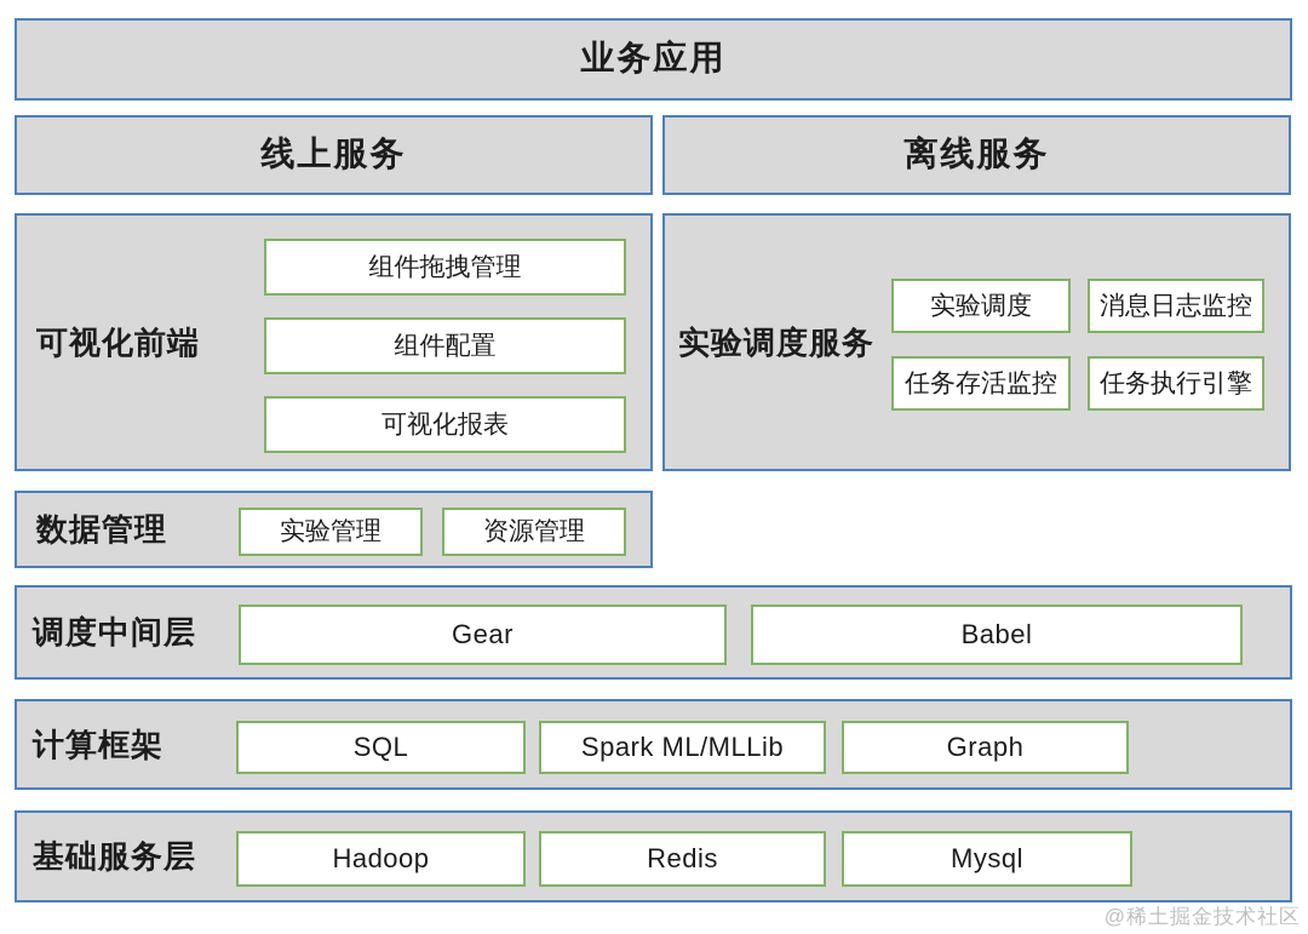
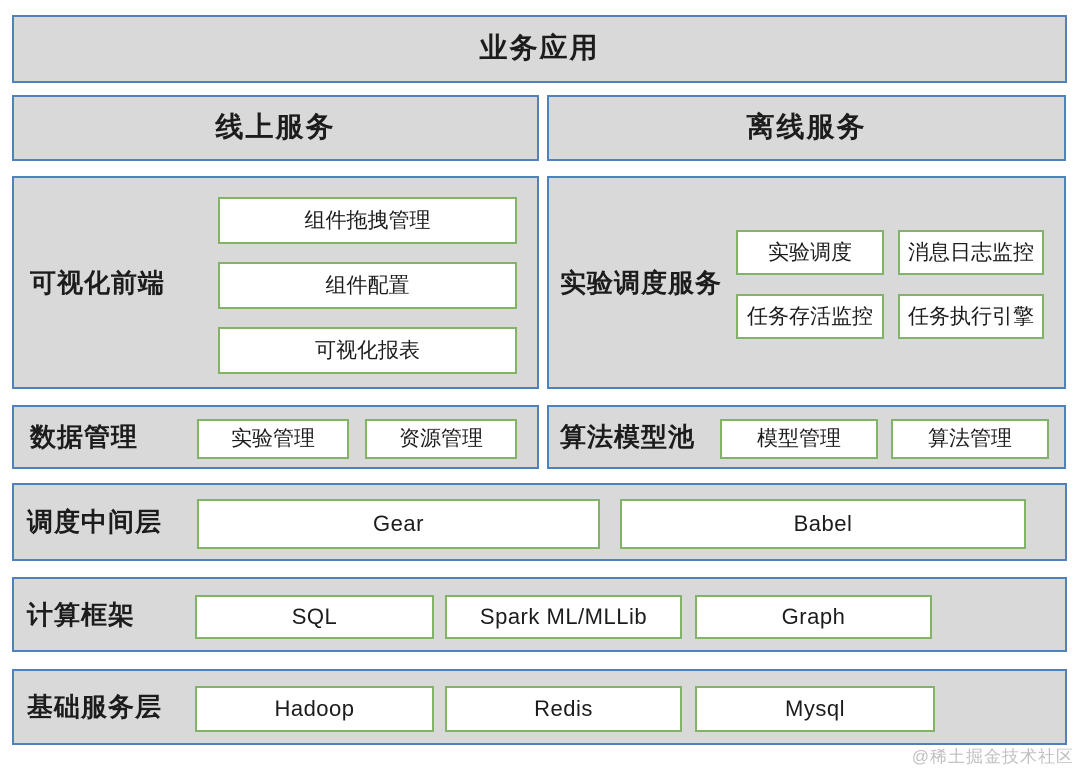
  业务应用
  线上服务
  离线服务
  可视化前端
  组件拖拽管理
  组件配置
  可视化报表
  实验调度服务
  实验调度
  消息日志监控
  任务存活监控
  任务执行引擎
  数据管理
  实验管理
  资源管理
+ 算法模型池
+ 模型管理
+ 算法管理
  调度中间层
  Gear
  Babel
  计算框架
  SQL
  Spark ML/MLLib
  Graph
  基础服务层
  Hadoop
  Redis
  Mysql
  @稀土掘金技术社区
